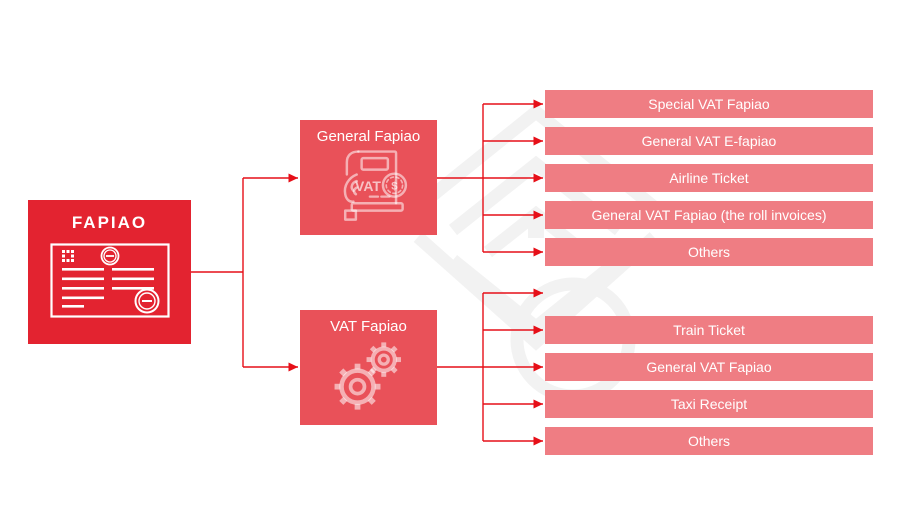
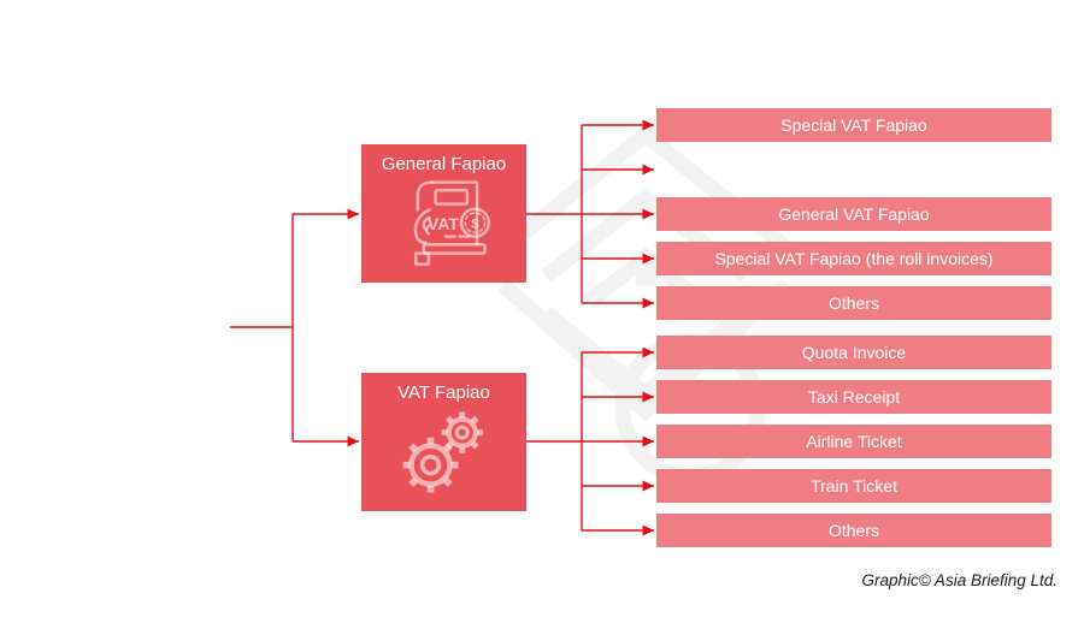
- FAPIAO
  General Fapiao
  VAT
  $
  VAT Fapiao
  Special VAT Fapiao
- General VAT E-fapiao
- Airline Ticket
+ General VAT Fapiao
- General VAT Fapiao (the roll invoices)
+ Special VAT Fapiao (the roll invoices)
  Others
+ Quota Invoice
- Train Ticket
+ Taxi Receipt
- General VAT Fapiao
+ Airline Ticket
- Taxi Receipt
+ Train Ticket
  Others
+ Graphic© Asia Briefing Ltd.
